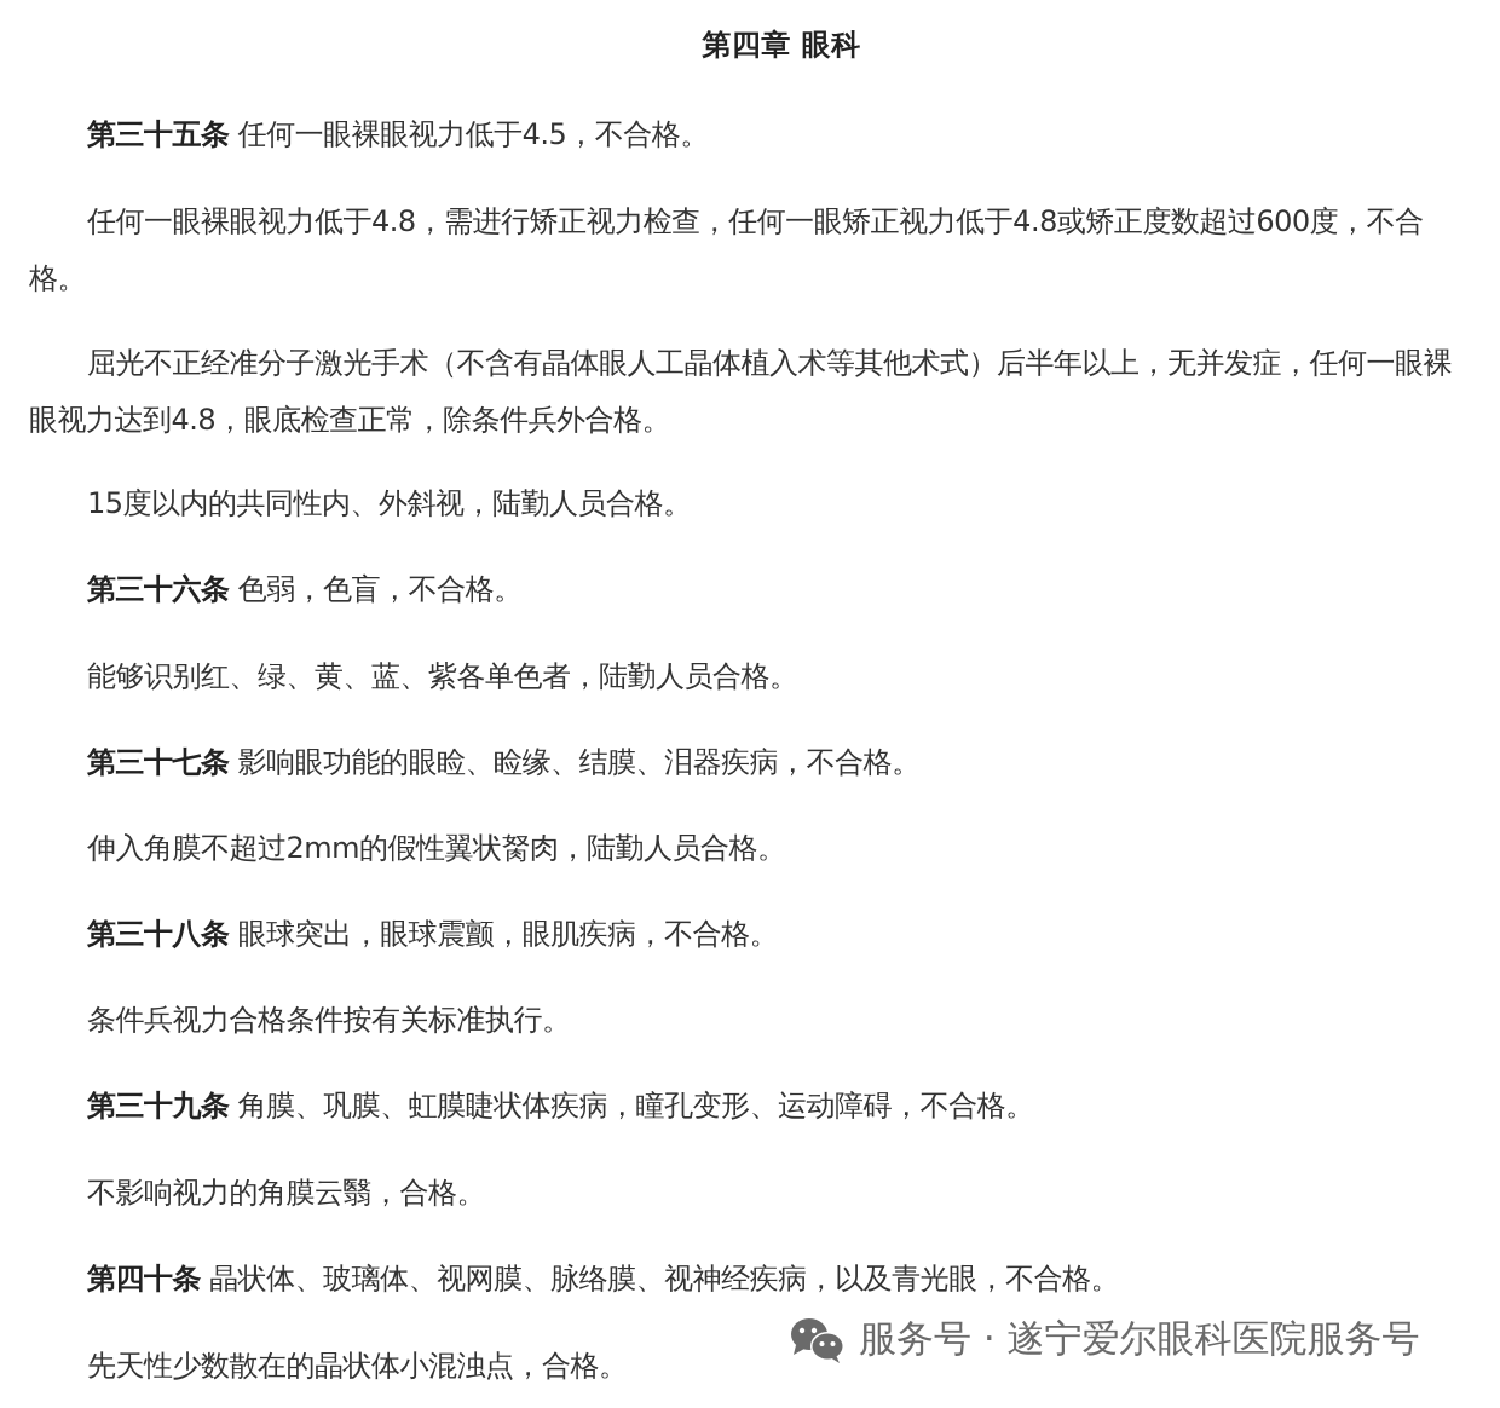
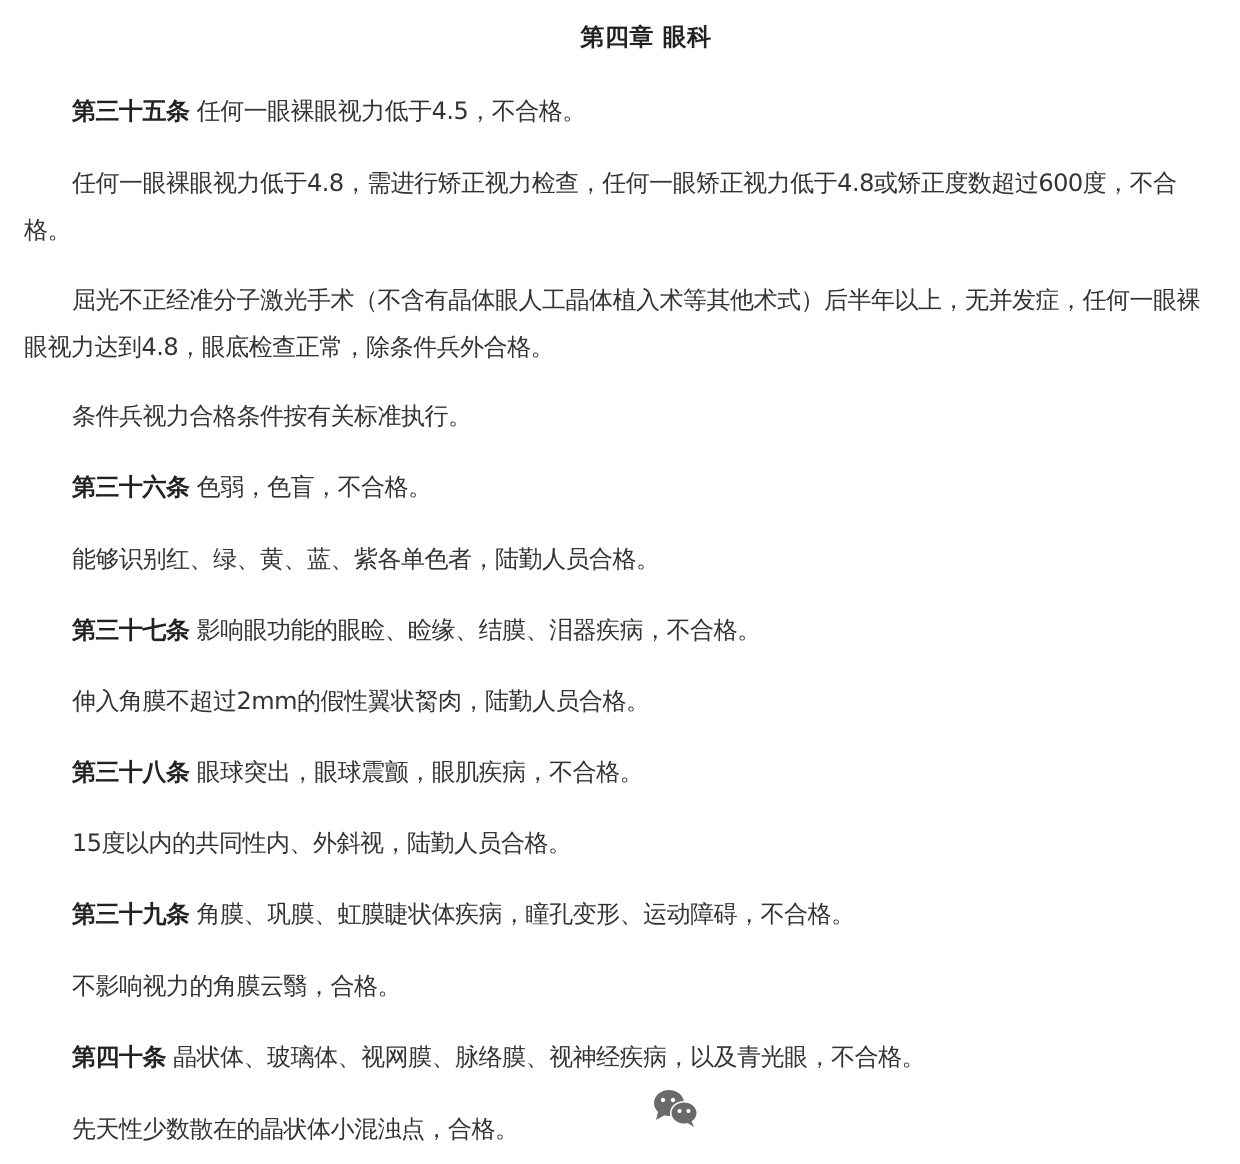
  第四章 眼科
  第三十五条 任何一眼裸眼视力低于4.5，不合格。
  任何一眼裸眼视力低于4.8，需进行矫正视力检查，任何一眼矫正视力低于4.8或矫正度数超过600度，不合格。
  屈光不正经准分子激光手术（不含有晶体眼人工晶体植入术等其他术式）后半年以上，无并发症，任何一眼裸眼视力达到4.8，眼底检查正常，除条件兵外合格。
- 15度以内的共同性内、外斜视，陆勤人员合格。
+ 条件兵视力合格条件按有关标准执行。
  第三十六条 色弱，色盲，不合格。
  能够识别红、绿、黄、蓝、紫各单色者，陆勤人员合格。
  第三十七条 影响眼功能的眼睑、睑缘、结膜、泪器疾病，不合格。
  伸入角膜不超过2mm的假性翼状胬肉，陆勤人员合格。
  第三十八条 眼球突出，眼球震颤，眼肌疾病，不合格。
- 条件兵视力合格条件按有关标准执行。
+ 15度以内的共同性内、外斜视，陆勤人员合格。
  第三十九条 角膜、巩膜、虹膜睫状体疾病，瞳孔变形、运动障碍，不合格。
  不影响视力的角膜云翳，合格。
  第四十条 晶状体、玻璃体、视网膜、脉络膜、视神经疾病，以及青光眼，不合格。
  先天性少数散在的晶状体小混浊点，合格。
- 服务号 · 遂宁爱尔眼科医院服务号
